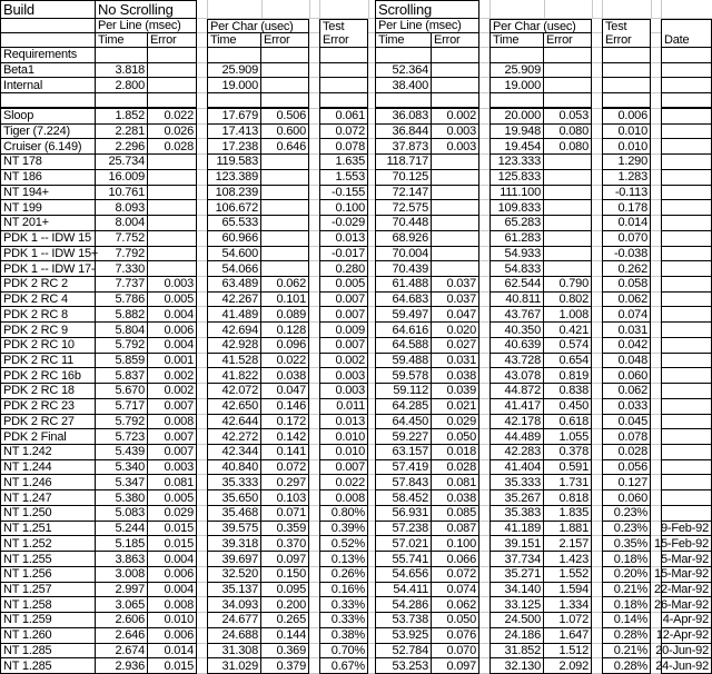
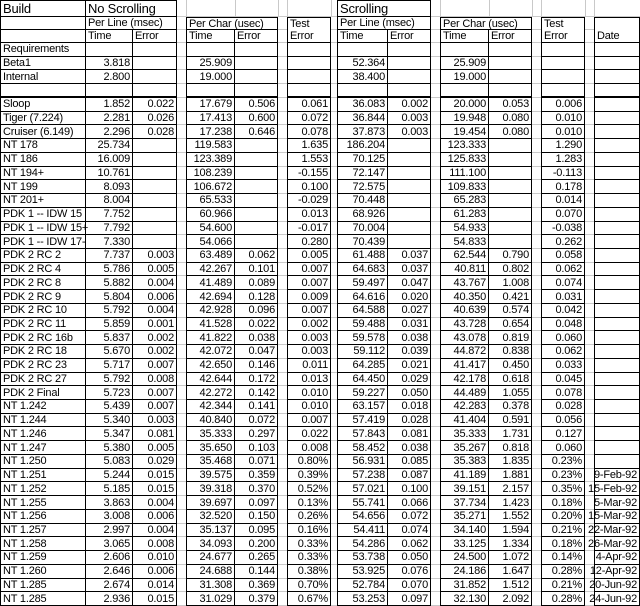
  Build
  No Scrolling
  Scrolling
  Per Line (msec)
  Per Char (usec)
  Test
  Per Line (msec)
  Per Char (usec)
  Test
  Time
  Error
  Time
  Error
  Error
  Time
  Error
  Time
  Error
  Error
  Date
  Requirements
  Beta1
  3.818
  25.909
  52.364
  25.909
  Internal
  2.800
  19.000
  38.400
  19.000
  Sloop
  1.852
  0.022
  17.679
  0.506
  0.061
  36.083
  0.002
  20.000
  0.053
  0.006
  Tiger (7.224)
  2.281
  0.026
  17.413
  0.600
  0.072
  36.844
  0.003
  19.948
  0.080
  0.010
  Cruiser (6.149)
  2.296
  0.028
  17.238
  0.646
  0.078
  37.873
  0.003
  19.454
  0.080
  0.010
  NT 178
  25.734
  119.583
  1.635
- 118.717
+ 186.204
  123.333
  1.290
  NT 186
  16.009
  123.389
  1.553
  70.125
  125.833
  1.283
  NT 194+
  10.761
  108.239
  -0.155
  72.147
  111.100
  -0.113
  NT 199
  8.093
  106.672
  0.100
  72.575
  109.833
  0.178
  NT 201+
  8.004
  65.533
  -0.029
  70.448
  65.283
  0.014
  PDK 1 -- IDW 15
  7.752
  60.966
  0.013
  68.926
  61.283
  0.070
  PDK 1 -- IDW 15+
  7.792
  54.600
  -0.017
  70.004
  54.933
  -0.038
  PDK 1 -- IDW 17-
  7.330
  54.066
  0.280
  70.439
  54.833
  0.262
  PDK 2 RC 2
  7.737
  0.003
  63.489
  0.062
  0.005
  61.488
  0.037
  62.544
  0.790
  0.058
  PDK 2 RC 4
  5.786
  0.005
  42.267
  0.101
  0.007
  64.683
  0.037
  40.811
  0.802
  0.062
  PDK 2 RC 8
  5.882
  0.004
  41.489
  0.089
  0.007
  59.497
  0.047
  43.767
  1.008
  0.074
  PDK 2 RC 9
  5.804
  0.006
  42.694
  0.128
  0.009
  64.616
  0.020
  40.350
  0.421
  0.031
  PDK 2 RC 10
  5.792
  0.004
  42.928
  0.096
  0.007
  64.588
  0.027
  40.639
  0.574
  0.042
  PDK 2 RC 11
  5.859
  0.001
  41.528
  0.022
  0.002
  59.488
  0.031
  43.728
  0.654
  0.048
  PDK 2 RC 16b
  5.837
  0.002
  41.822
  0.038
  0.003
  59.578
  0.038
  43.078
  0.819
  0.060
  PDK 2 RC 18
  5.670
  0.002
  42.072
  0.047
  0.003
  59.112
  0.039
  44.872
  0.838
  0.062
  PDK 2 RC 23
  5.717
  0.007
  42.650
  0.146
  0.011
  64.285
  0.021
  41.417
  0.450
  0.033
  PDK 2 RC 27
  5.792
  0.008
  42.644
  0.172
  0.013
  64.450
  0.029
  42.178
  0.618
  0.045
  PDK 2 Final
  5.723
  0.007
  42.272
  0.142
  0.010
  59.227
  0.050
  44.489
  1.055
  0.078
  NT 1.242
  5.439
  0.007
  42.344
  0.141
  0.010
  63.157
  0.018
  42.283
  0.378
  0.028
  NT 1.244
  5.340
  0.003
  40.840
  0.072
  0.007
  57.419
  0.028
  41.404
  0.591
  0.056
  NT 1.246
  5.347
  0.081
  35.333
  0.297
  0.022
  57.843
  0.081
  35.333
  1.731
  0.127
  NT 1.247
  5.380
  0.005
  35.650
  0.103
  0.008
  58.452
  0.038
  35.267
  0.818
  0.060
  NT 1.250
  5.083
  0.029
  35.468
  0.071
  0.80%
  56.931
  0.085
  35.383
  1.835
  0.23%
  NT 1.251
  5.244
  0.015
  39.575
  0.359
  0.39%
  57.238
  0.087
  41.189
  1.881
  0.23%
  9-Feb-92
  NT 1.252
  5.185
  0.015
  39.318
  0.370
  0.52%
  57.021
  0.100
  39.151
  2.157
  0.35%
  15-Feb-92
  NT 1.255
  3.863
  0.004
  39.697
  0.097
  0.13%
  55.741
  0.066
  37.734
  1.423
  0.18%
  5-Mar-92
  NT 1.256
  3.008
  0.006
  32.520
  0.150
  0.26%
  54.656
  0.072
  35.271
  1.552
  0.20%
  15-Mar-92
  NT 1.257
  2.997
  0.004
  35.137
  0.095
  0.16%
  54.411
  0.074
  34.140
  1.594
  0.21%
  22-Mar-92
  NT 1.258
  3.065
  0.008
  34.093
  0.200
  0.33%
  54.286
  0.062
  33.125
  1.334
  0.18%
  26-Mar-92
  NT 1.259
  2.606
  0.010
  24.677
  0.265
  0.33%
  53.738
  0.050
  24.500
  1.072
  0.14%
  4-Apr-92
  NT 1.260
  2.646
  0.006
  24.688
  0.144
  0.38%
  53.925
  0.076
  24.186
  1.647
  0.28%
  12-Apr-92
  NT 1.285
  2.674
  0.014
  31.308
  0.369
  0.70%
  52.784
  0.070
  31.852
  1.512
  0.21%
  20-Jun-92
  NT 1.285
  2.936
  0.015
  31.029
  0.379
  0.67%
  53.253
  0.097
  32.130
  2.092
  0.28%
  24-Jun-92
